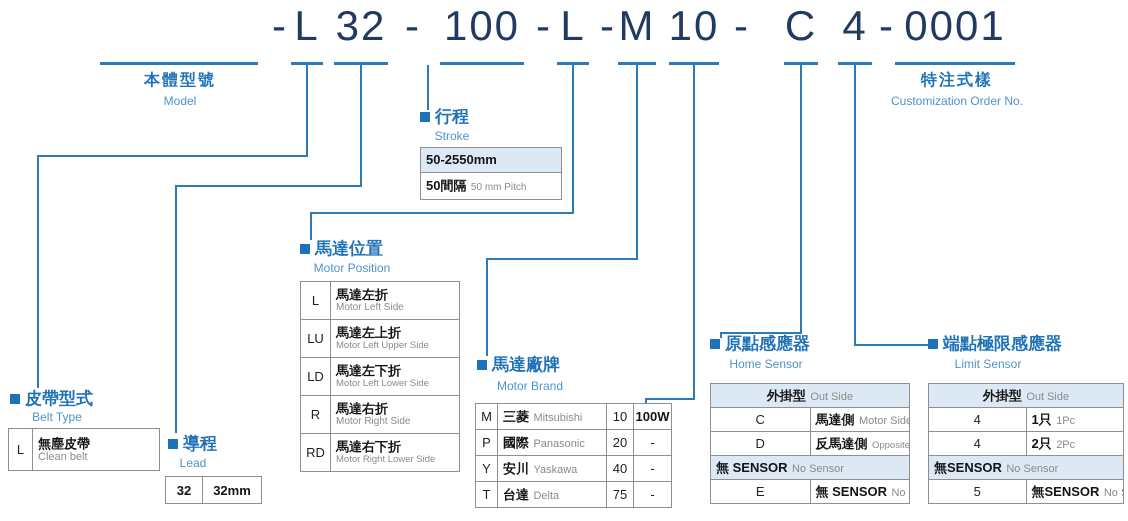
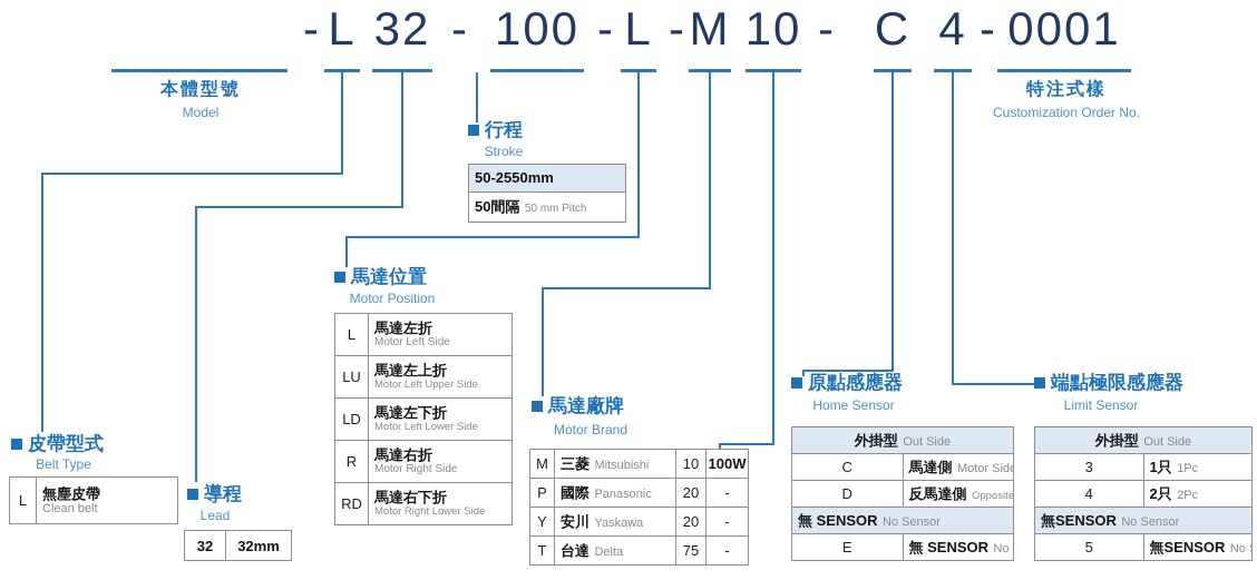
  -
  L
  32
  -
  100
  -
  L
  -
  M
  10
  -
  C
  4
  -
  0001
  本體型號
  Model
  特注式樣
  Customization Order No.
  行程
  Stroke
  50-2550mm
  50間隔 50 mm Pitch
  馬達位置
  Motor Position
  L	馬達左折Motor Left Side
  LU	馬達左上折Motor Left Upper Side
  LD	馬達左下折Motor Left Lower Side
  R	馬達右折Motor Right Side
  RD	馬達右下折Motor Right Lower Side
  馬達廠牌
  Motor Brand
  M	三菱 Mitsubishi	10	100W
  P	國際 Panasonic	20	-
- Y	安川 Yaskawa	40	-
+ Y	安川 Yaskawa	20	-
  T	台達 Delta	75	-
  原點感應器
  Home Sensor
  外掛型 Out Side
  C	馬達側 Motor Sid
  無 SENSOR No Sensor
  端點極限感應器
  Limit Sensor
  外掛型 Out Side
- 4	1只 1Pc
+ 3	1只 1Pc
  4	2只 2Pc
  無SENSOR No Sensor
  皮帶型式
  Belt Type
  L	無塵皮帶Clean belt
  導程
  Lead
  32	32mm
